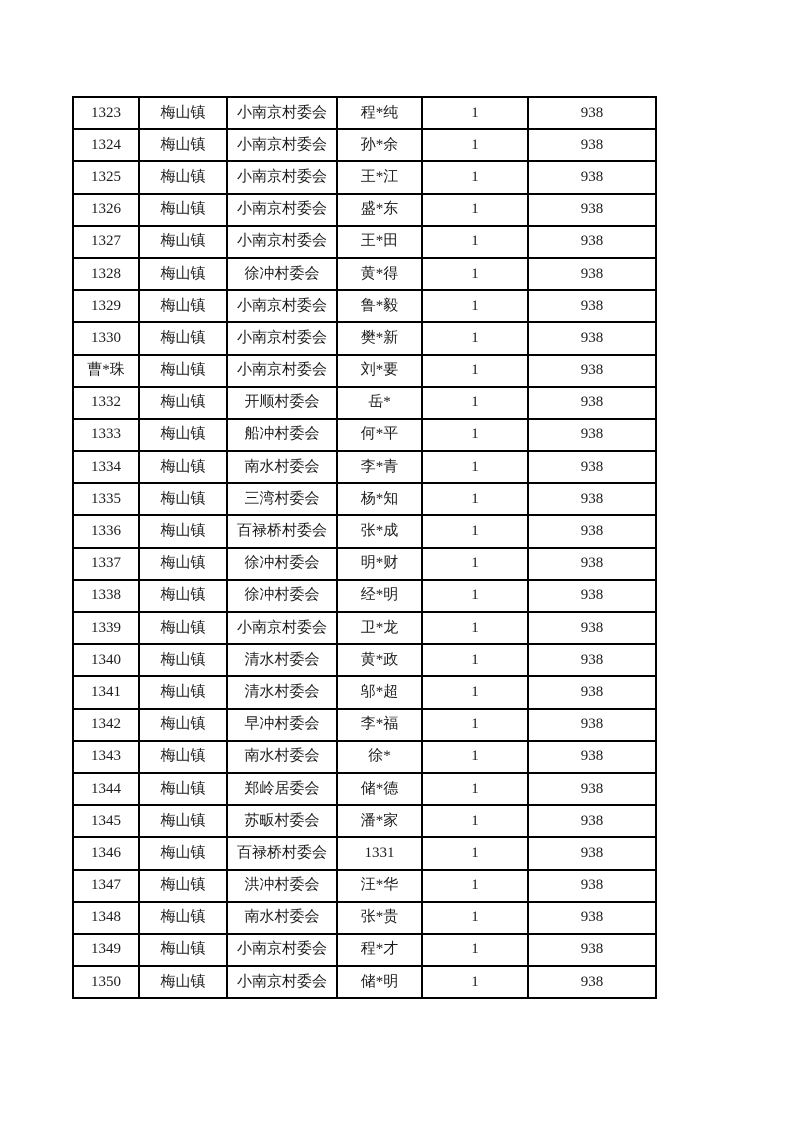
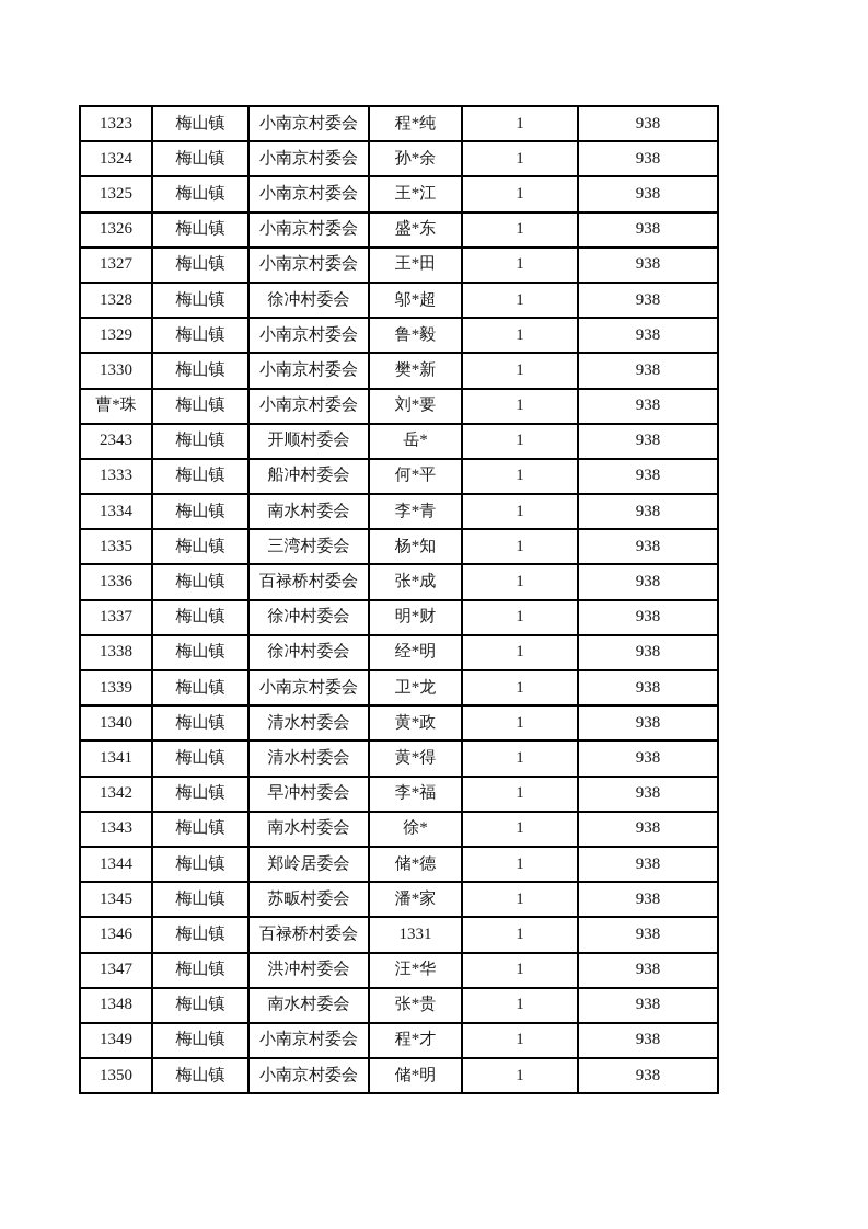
  1323	梅山镇	小南京村委会	程*纯	1	938
  1324	梅山镇	小南京村委会	孙*余	1	938
  1325	梅山镇	小南京村委会	王*江	1	938
  1326	梅山镇	小南京村委会	盛*东	1	938
  1327	梅山镇	小南京村委会	王*田	1	938
- 1328	梅山镇	徐冲村委会	黄*得	1	938
+ 1328	梅山镇	徐冲村委会	邬*超	1	938
  1329	梅山镇	小南京村委会	鲁*毅	1	938
  1330	梅山镇	小南京村委会	樊*新	1	938
  曹*珠	梅山镇	小南京村委会	刘*要	1	938
- 1332	梅山镇	开顺村委会	岳*	1	938
+ 2343	梅山镇	开顺村委会	岳*	1	938
  1333	梅山镇	船冲村委会	何*平	1	938
  1334	梅山镇	南水村委会	李*青	1	938
  1335	梅山镇	三湾村委会	杨*知	1	938
  1336	梅山镇	百禄桥村委会	张*成	1	938
  1337	梅山镇	徐冲村委会	明*财	1	938
  1338	梅山镇	徐冲村委会	经*明	1	938
  1339	梅山镇	小南京村委会	卫*龙	1	938
  1340	梅山镇	清水村委会	黄*政	1	938
- 1341	梅山镇	清水村委会	邬*超	1	938
+ 1341	梅山镇	清水村委会	黄*得	1	938
  1342	梅山镇	早冲村委会	李*福	1	938
  1343	梅山镇	南水村委会	徐*	1	938
  1344	梅山镇	郑岭居委会	储*德	1	938
  1345	梅山镇	苏畈村委会	潘*家	1	938
  1346	梅山镇	百禄桥村委会	1331	1	938
  1347	梅山镇	洪冲村委会	汪*华	1	938
  1348	梅山镇	南水村委会	张*贵	1	938
  1349	梅山镇	小南京村委会	程*才	1	938
  1350	梅山镇	小南京村委会	储*明	1	938
